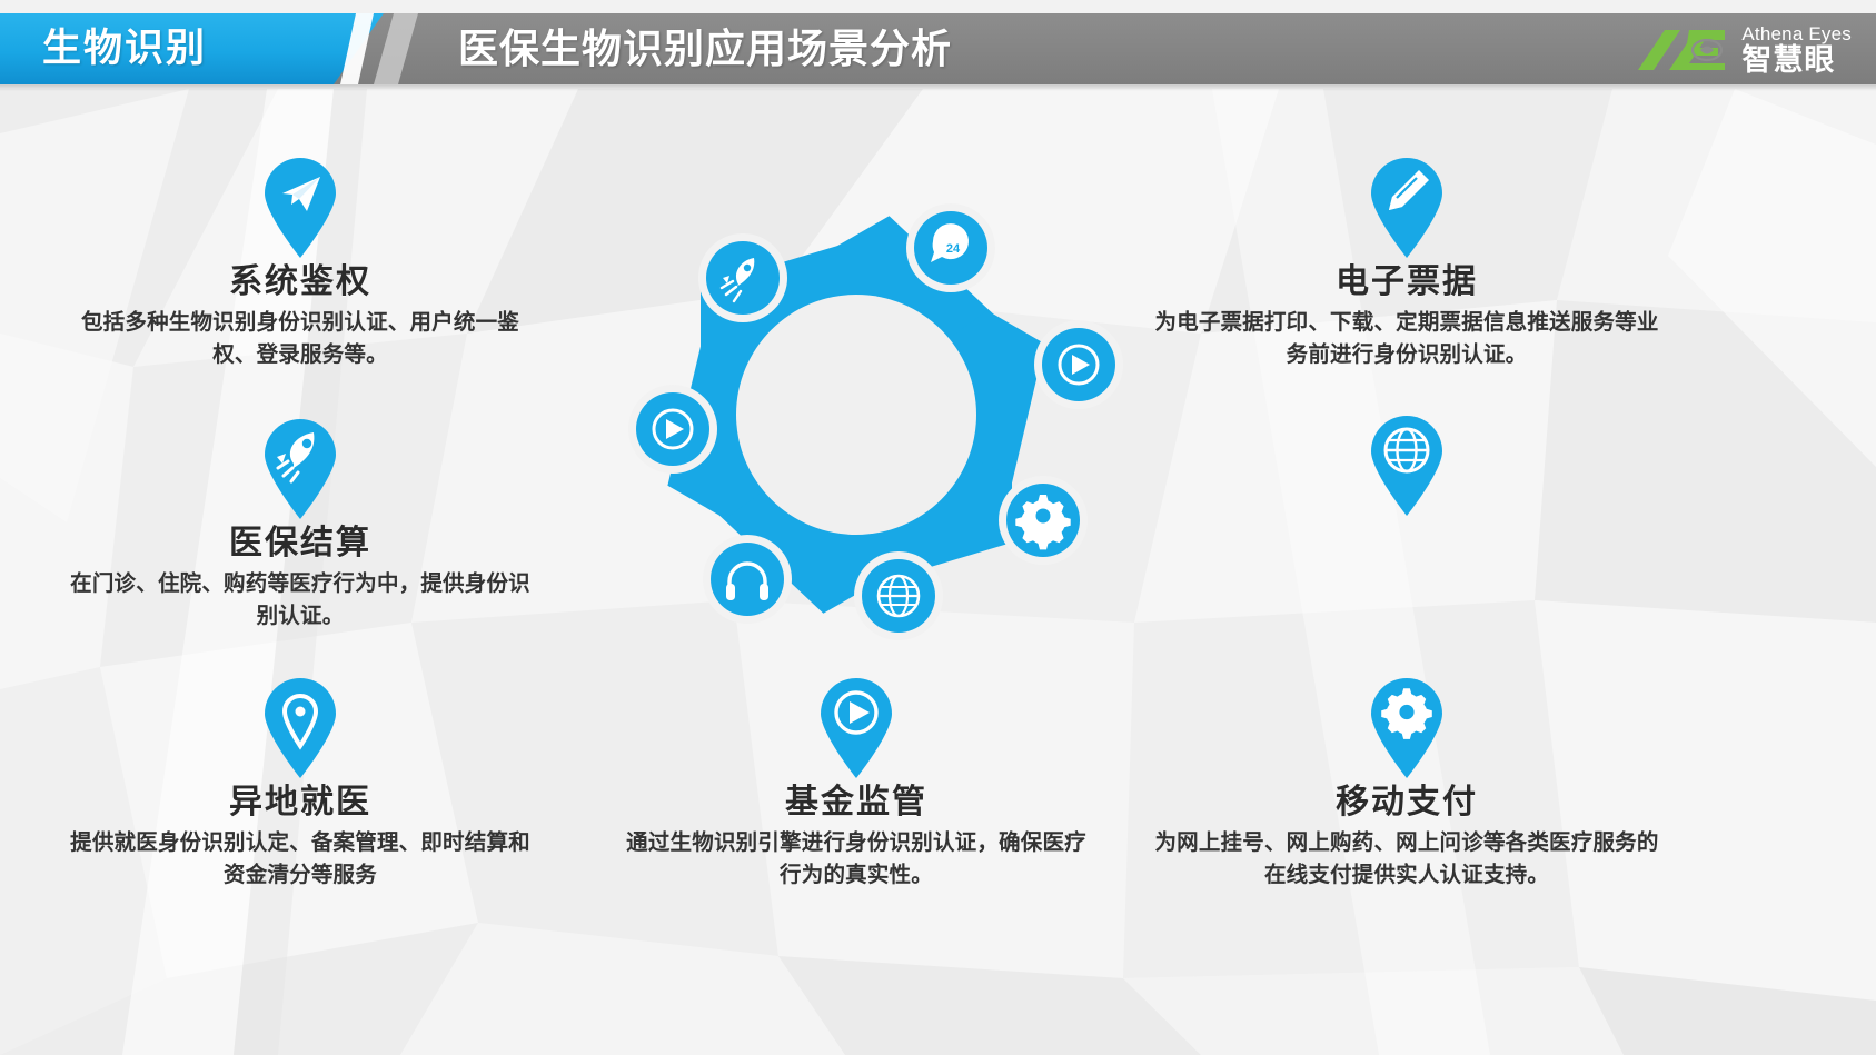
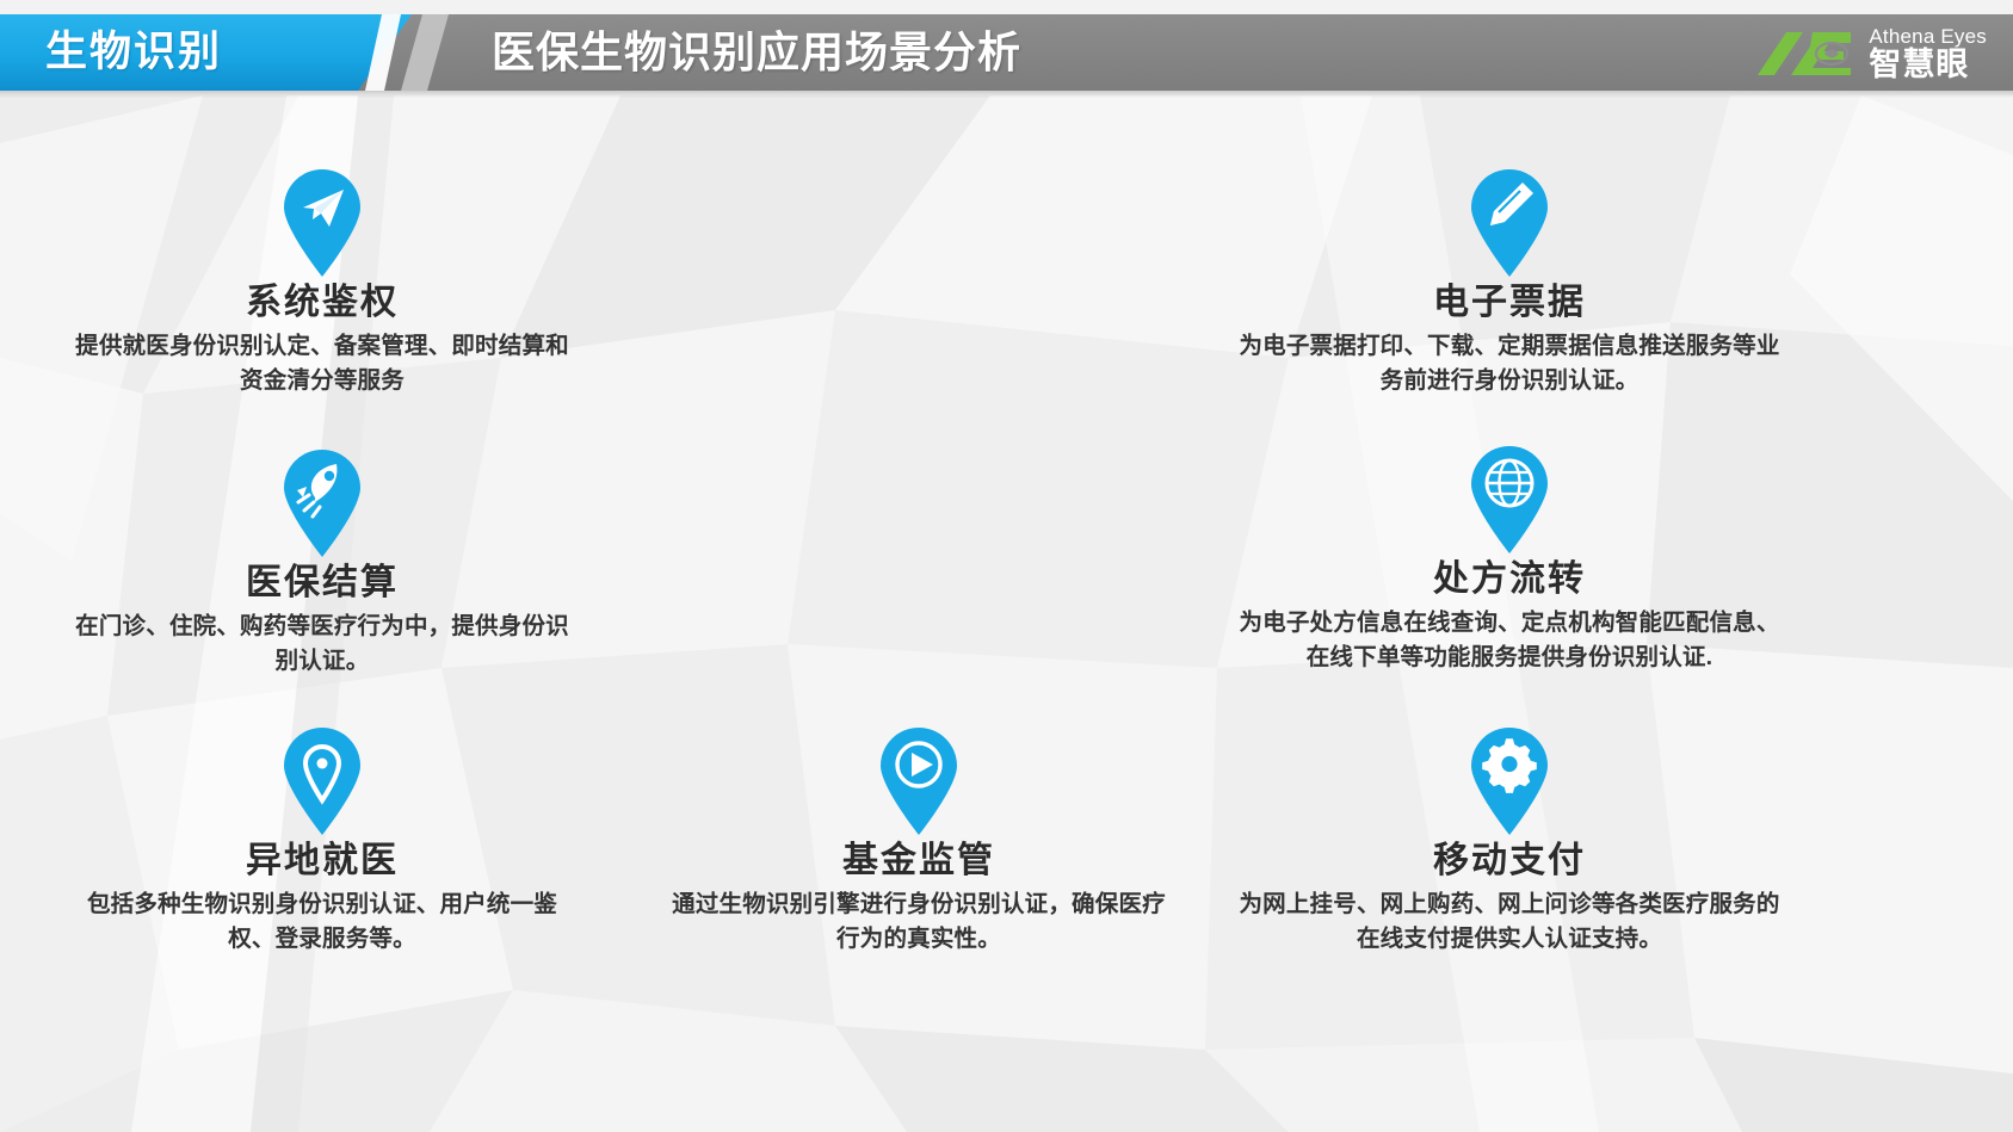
  生物识别
  医保生物识别应用场景分析
  Athena Eyes
  智慧眼
- 24
  系统鉴权
- 包括多种生物识别身份识别认证、用户统一鉴权、登录服务等。
+ 提供就医身份识别认定、备案管理、即时结算和资金清分等服务
  医保结算
  在门诊、住院、购药等医疗行为中，提供身份识别认证。
  异地就医
- 提供就医身份识别认定、备案管理、即时结算和资金清分等服务
+ 包括多种生物识别身份识别认证、用户统一鉴权、登录服务等。
  电子票据
  为电子票据打印、下载、定期票据信息推送服务等业务前进行身份识别认证。
+ 处方流转
+ 为电子处方信息在线查询、定点机构智能匹配信息、在线下单等功能服务提供身份识别认证.
  移动支付
  为网上挂号、网上购药、网上问诊等各类医疗服务的在线支付提供实人认证支持。
  基金监管
  通过生物识别引擎进行身份识别认证，确保医疗行为的真实性。
